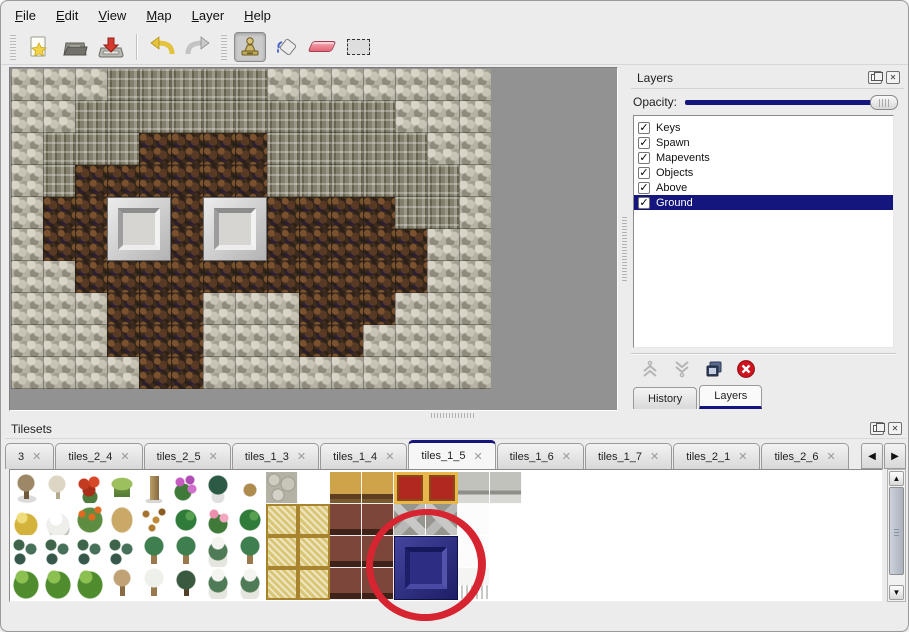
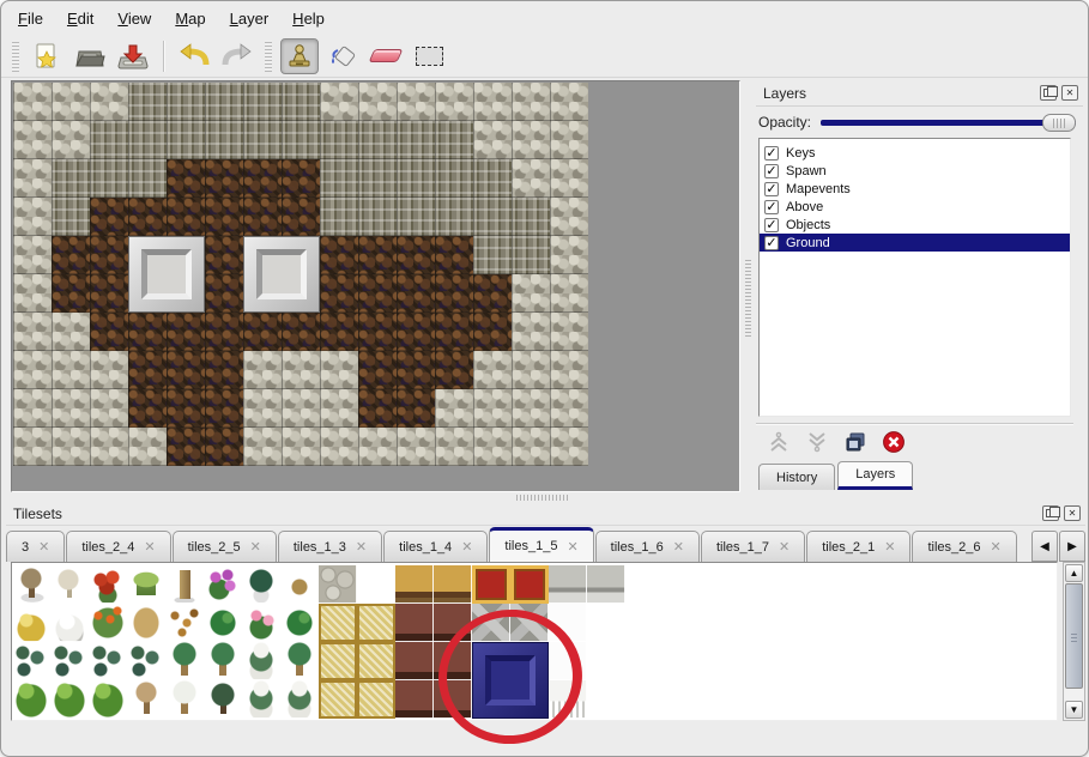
  File
  Edit
  View
  Map
  Layer
  Help
  Layers
  ✕
  Opacity:
  ✓
  Keys
  ✓
  Spawn
  ✓
  Mapevents
  ✓
- Objects
+ Above
  ✓
- Above
+ Objects
  ✓
  Ground
  History
  Layers
  Tilesets
  ✕
  3
  ✕
  tiles_2_4
  ✕
  tiles_2_5
  ✕
  tiles_1_3
  ✕
  tiles_1_4
  ✕
  tiles_1_5
  ✕
  tiles_1_6
  ✕
  tiles_1_7
  ✕
  tiles_2_1
  ✕
  tiles_2_6
  ✕
  ◀
  ▶
  ▲
  ▼
